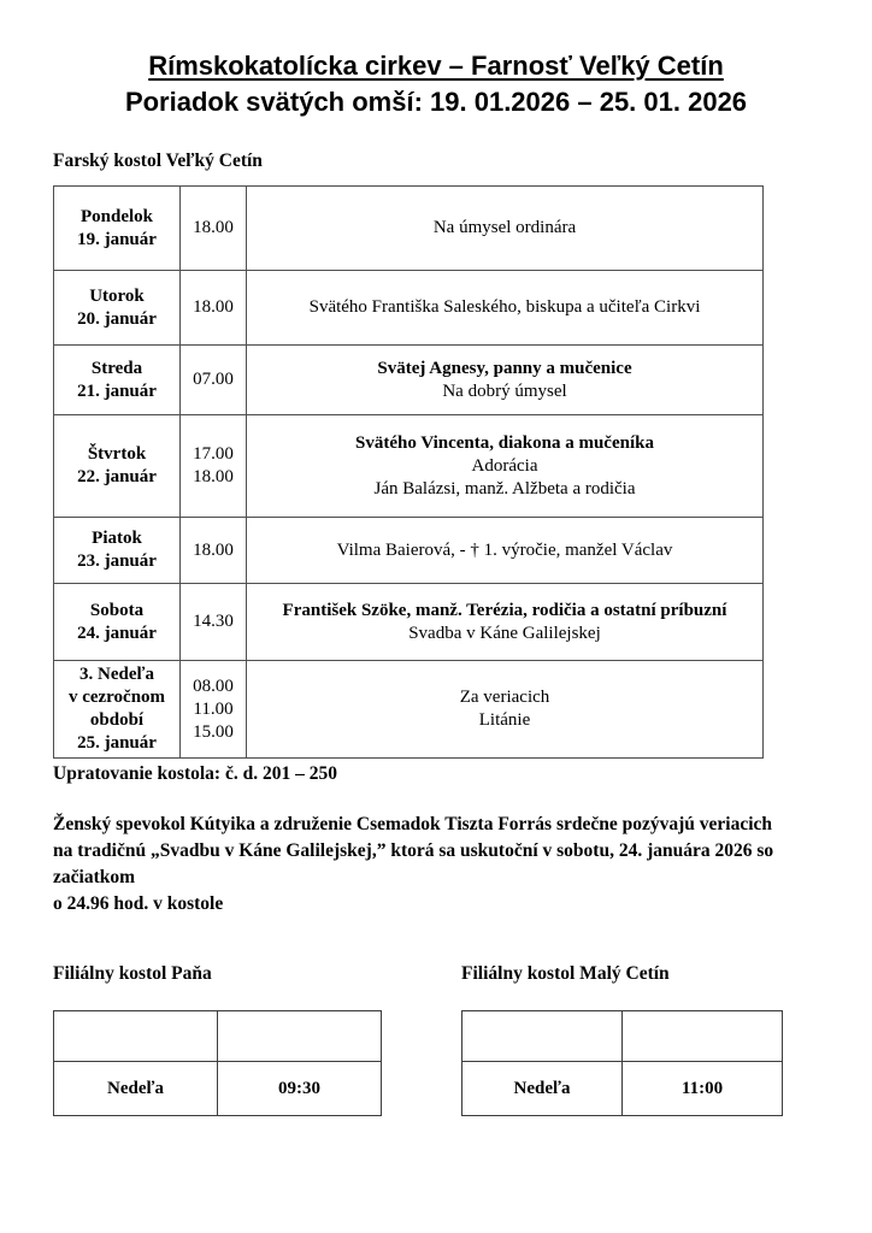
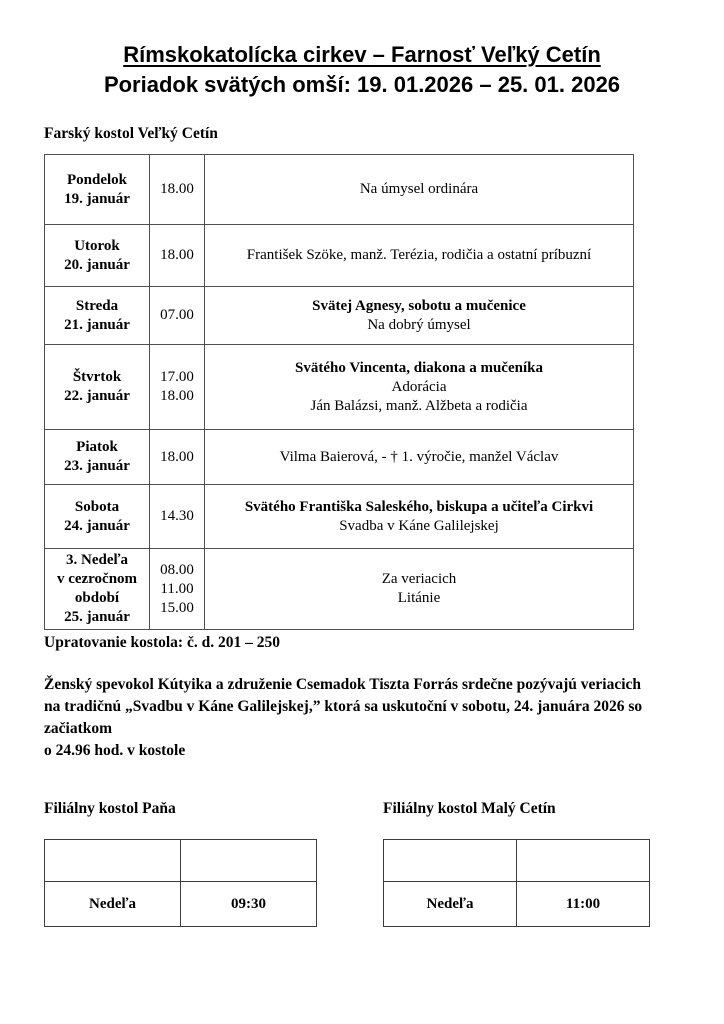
  Rímskokatolícka cirkev – Farnosť Veľký Cetín
  Poriadok svätých omší: 19. 01.2026 – 25. 01. 2026
  Farský kostol Veľký Cetín
  Pondelok19. január	18.00	Na úmysel ordinára
- Utorok20. január	18.00	Svätého Františka Saleského, biskupa a učiteľa Cirkvi
+ Utorok20. január	18.00	František Szöke, manž. Terézia, rodičia a ostatní príbuzní
- Streda21. január	07.00	Svätej Agnesy, panny a mučeniceNa dobrý úmysel
+ Streda21. január	07.00	Svätej Agnesy, sobotu a mučeniceNa dobrý úmysel
  Štvrtok22. január	17.0018.00	Svätého Vincenta, diakona a mučeníkaAdoráciaJán Balázsi, manž. Alžbeta a rodičia
  Piatok23. január	18.00	Vilma Baierová, - † 1. výročie, manžel Václav
- Sobota24. január	14.30	František Szöke, manž. Terézia, rodičia a ostatní príbuzníSvadba v Káne Galilejskej
+ Sobota24. január	14.30	Svätého Františka Saleského, biskupa a učiteľa CirkviSvadba v Káne Galilejskej
  3. Nedeľav cezročnomobdobí25. január	08.0011.0015.00	Za veriacichLitánie
  Upratovanie kostola: č. d. 201 – 250
  Ženský spevokol Kútyika a združenie Csemadok Tiszta Forrás srdečne pozývajú veriacich
  na tradičnú „Svadbu v Káne Galilejskej,” ktorá sa uskutoční v sobotu, 24. januára 2026 so začiatkom
  o 24.96 hod. v kostole
  Filiálny kostol Paňa
  Nedeľa	09:30
  Filiálny kostol Malý Cetín
  Nedeľa	11:00
